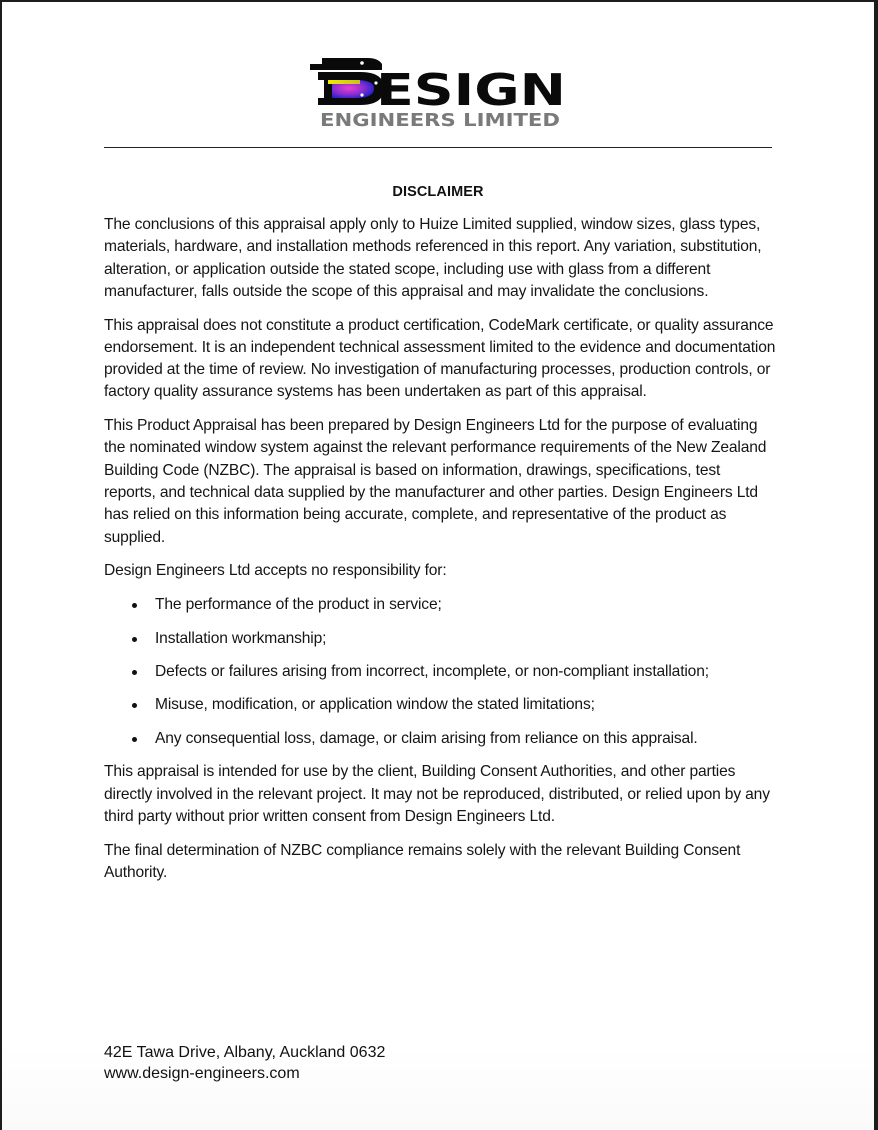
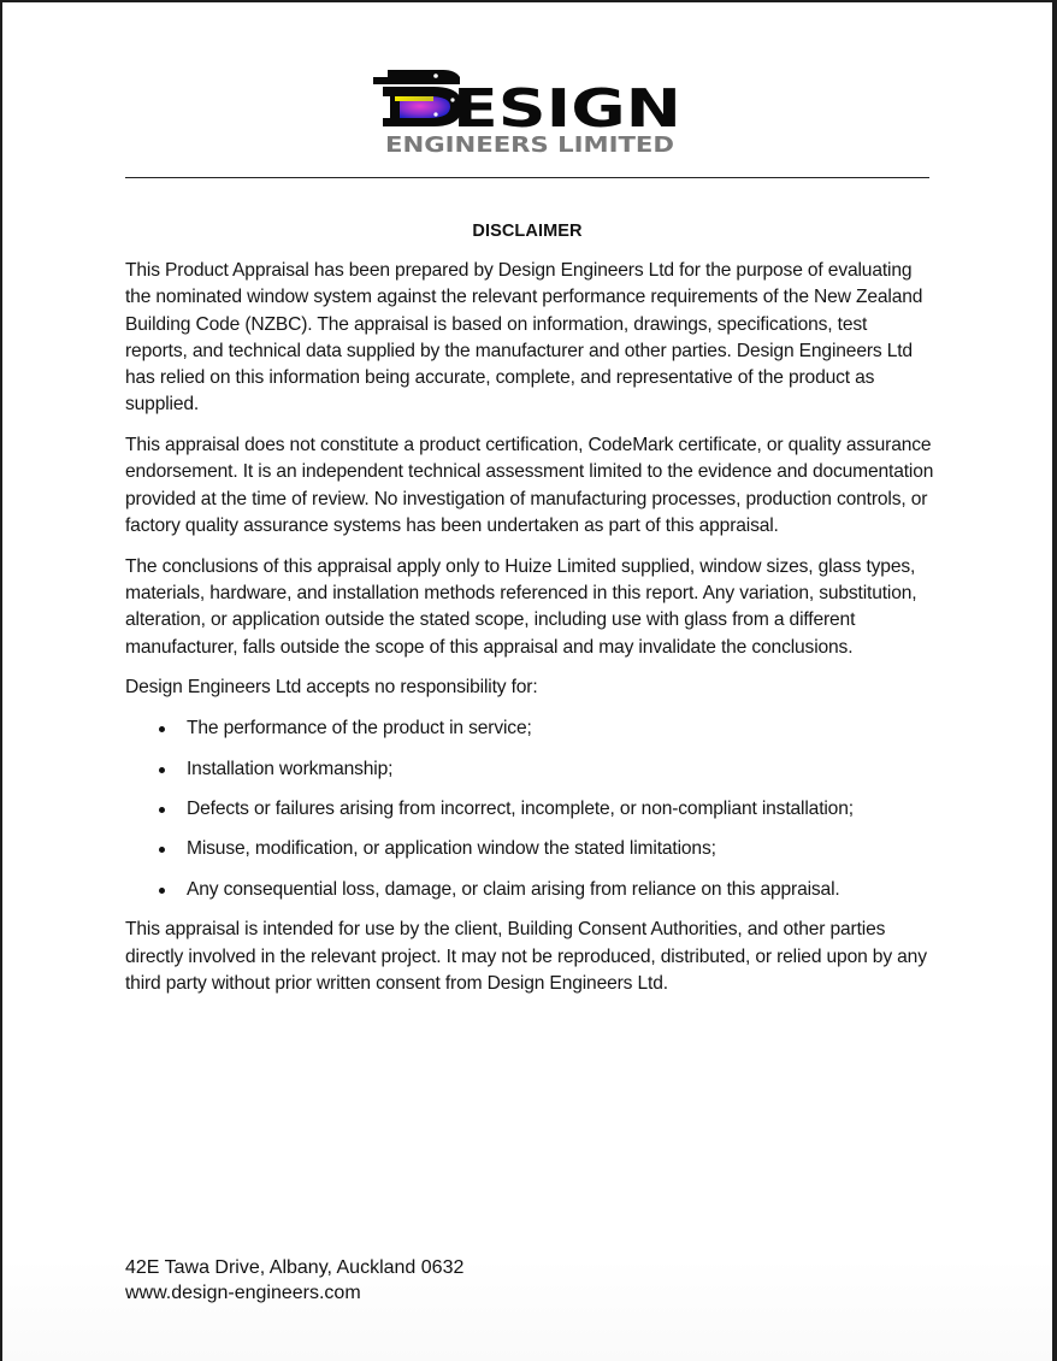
  ESIGN
  ENGINEERS LIMITED
  DISCLAIMER
- The conclusions of this appraisal apply only to Huize Limited supplied, window sizes, glass types, materials, hardware, and installation methods referenced in this report. Any variation, substitution, alteration, or application outside the stated scope, including use with glass from a different manufacturer, falls outside the scope of this appraisal and may invalidate the conclusions.
+ This Product Appraisal has been prepared by Design Engineers Ltd for the purpose of evaluating the nominated window system against the relevant performance requirements of the New Zealand Building Code (NZBC). The appraisal is based on information, drawings, specifications, test reports, and technical data supplied by the manufacturer and other parties. Design Engineers Ltd has relied on this information being accurate, complete, and representative of the product as supplied.
  This appraisal does not constitute a product certification, CodeMark certificate, or quality assurance endorsement. It is an independent technical assessment limited to the evidence and documentation provided at the time of review. No investigation of manufacturing processes, production controls, or factory quality assurance systems has been undertaken as part of this appraisal.
- This Product Appraisal has been prepared by Design Engineers Ltd for the purpose of evaluating the nominated window system against the relevant performance requirements of the New Zealand Building Code (NZBC). The appraisal is based on information, drawings, specifications, test reports, and technical data supplied by the manufacturer and other parties. Design Engineers Ltd has relied on this information being accurate, complete, and representative of the product as supplied.
+ The conclusions of this appraisal apply only to Huize Limited supplied, window sizes, glass types, materials, hardware, and installation methods referenced in this report. Any variation, substitution, alteration, or application outside the stated scope, including use with glass from a different manufacturer, falls outside the scope of this appraisal and may invalidate the conclusions.
  Design Engineers Ltd accepts no responsibility for:
  The performance of the product in service;
  Installation workmanship;
  Defects or failures arising from incorrect, incomplete, or non-compliant installation;
  Misuse, modification, or application window the stated limitations;
  Any consequential loss, damage, or claim arising from reliance on this appraisal.
  This appraisal is intended for use by the client, Building Consent Authorities, and other parties directly involved in the relevant project. It may not be reproduced, distributed, or relied upon by any third party without prior written consent from Design Engineers Ltd.
- The final determination of NZBC compliance remains solely with the relevant Building Consent Authority.
  42E Tawa Drive, Albany, Auckland 0632
  www.design-engineers.com
